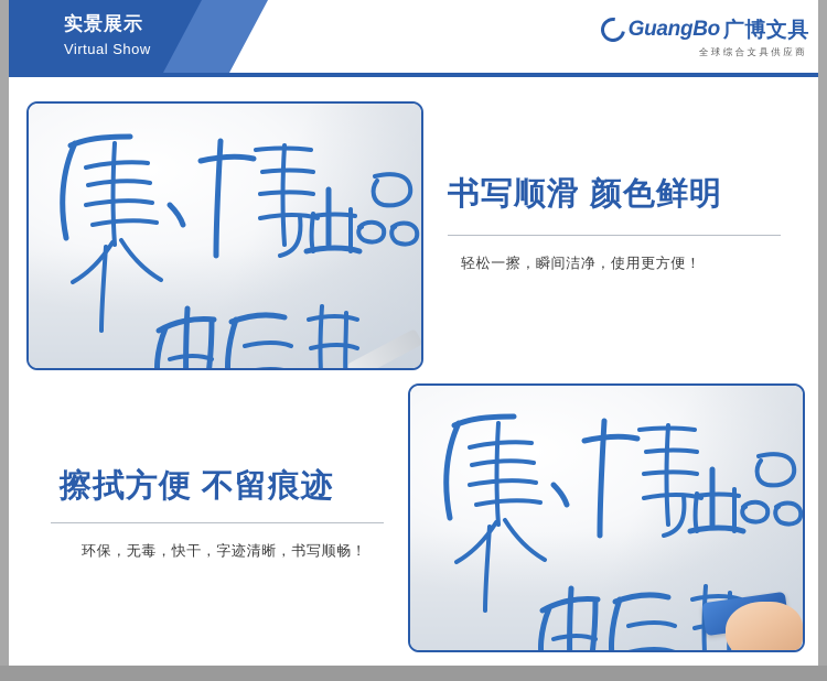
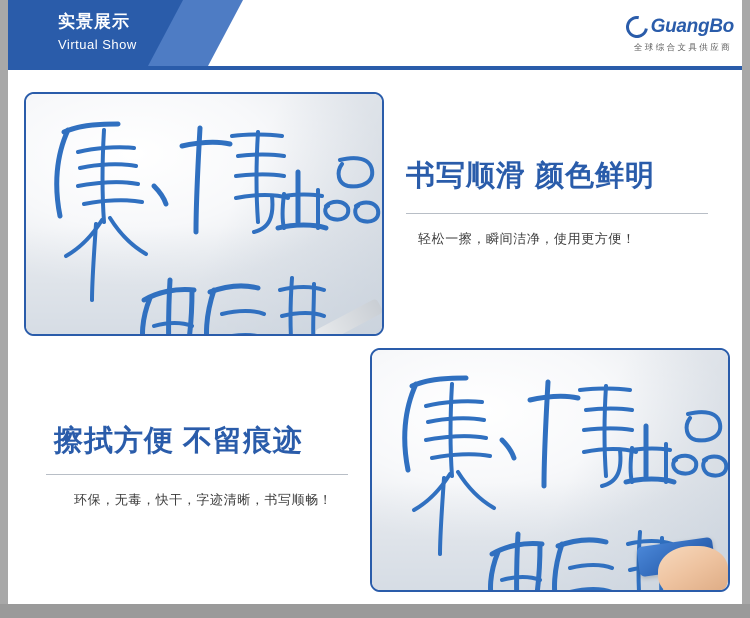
  实景展示
  Virtual Show
  GuangBo
- 广博文具
  全球综合文具供应商
  书写顺滑 颜色鲜明
  轻松一擦，瞬间洁净，使用更方便！
  擦拭方便 不留痕迹
  环保，无毒，快干，字迹清晰，书写顺畅！
